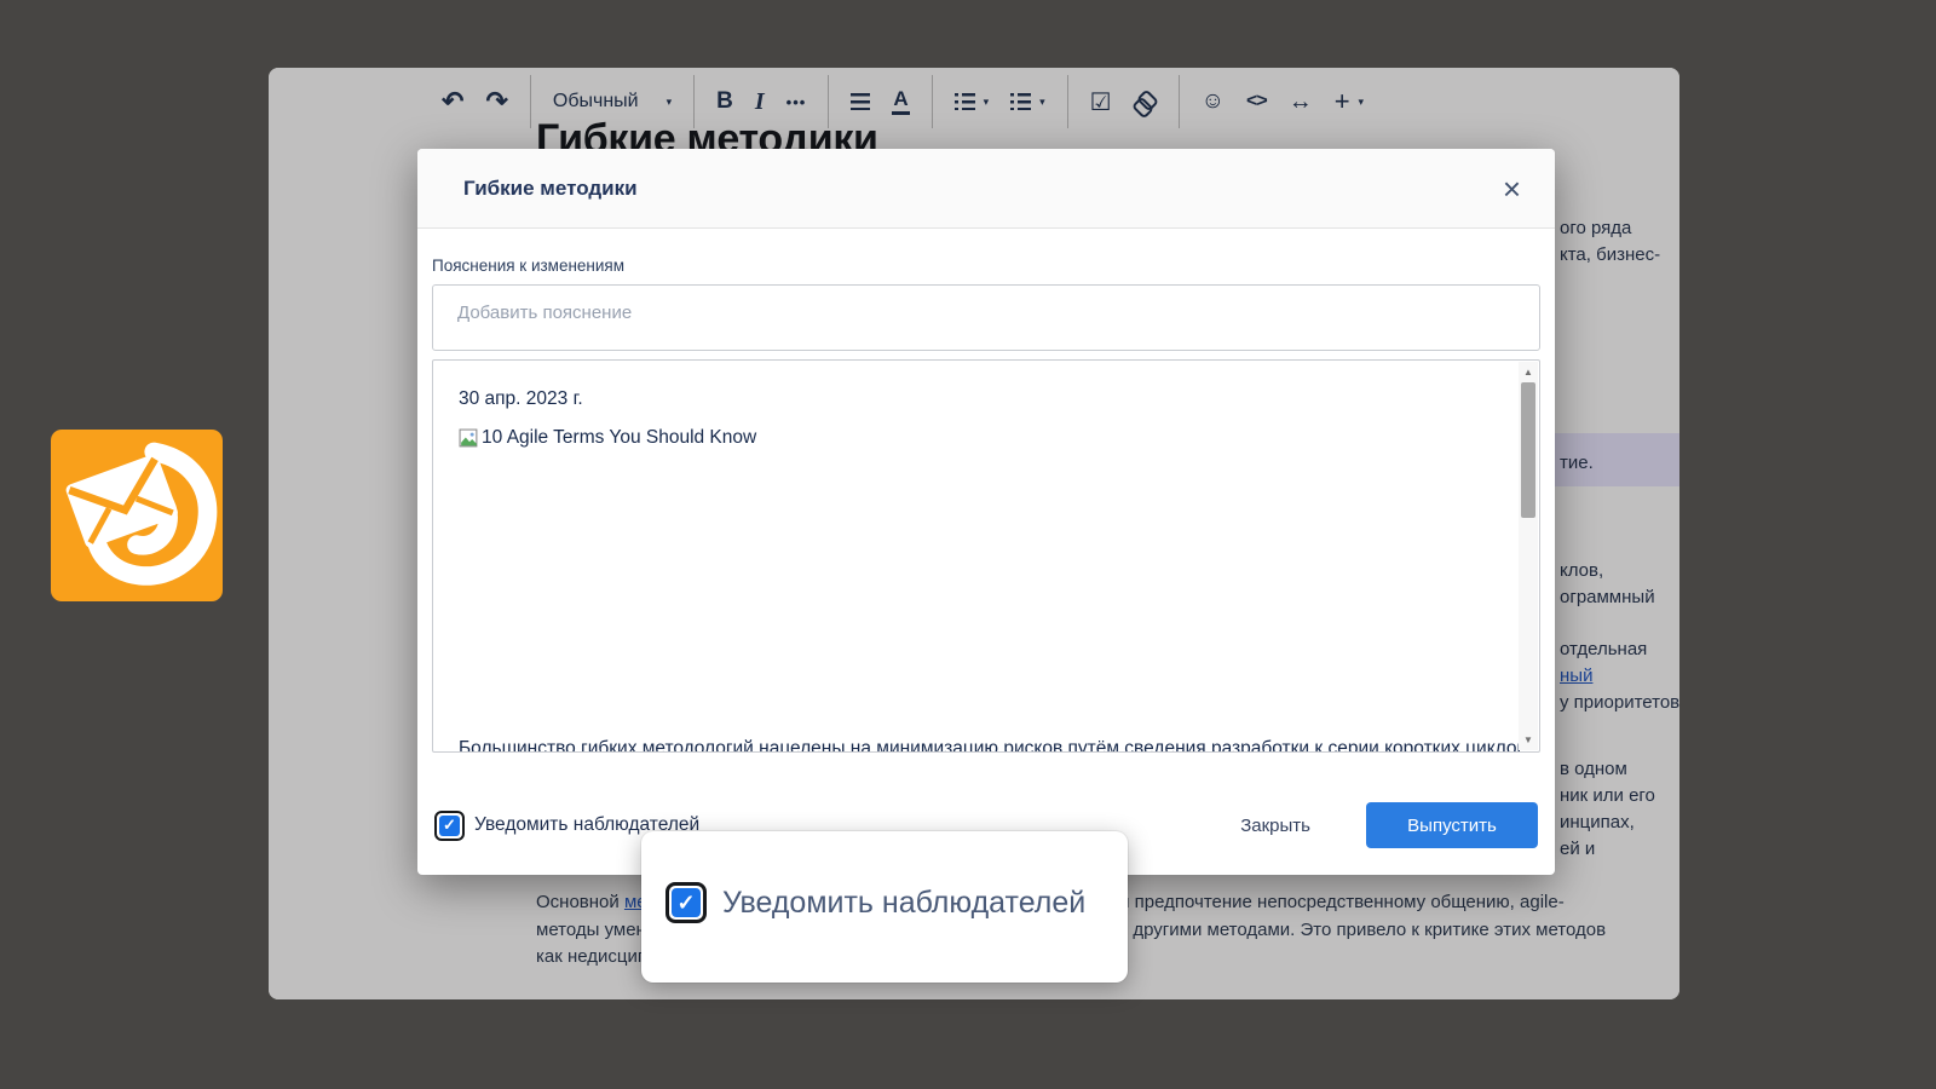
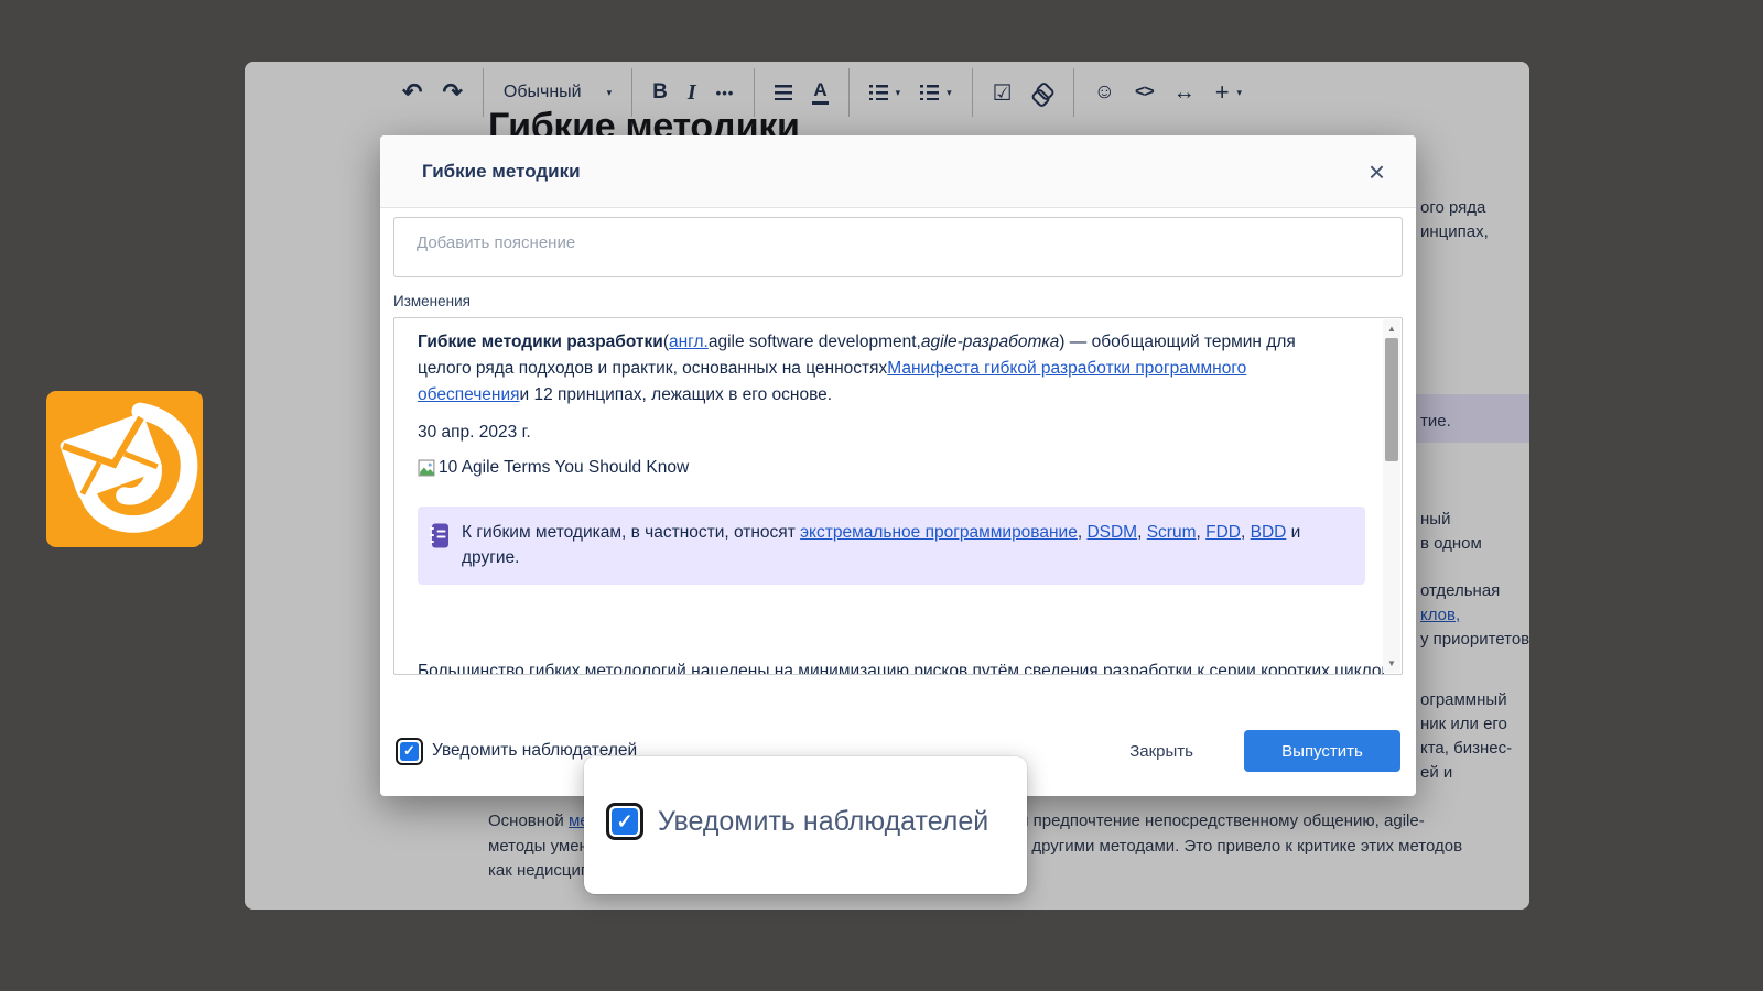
  ↶
  ↷
  Обычный
  ▾
  B
  I
  •••
  A
  ▾
  ▾
  ☑
  ☺
  <>
  ↔
  +
  ▾
  Гибкие методики
  ого ряда
- кта, бизнес-
+ инципах,
  тие.
- клов,
+ ный
- ограммный
+ в одном
  отдельная
- ный
+ клов,
  у приоритетов
- в одном
+ ограммный
  ник или его
- инципах,
+ кта, бизнес-
  ей и
  Гибкие методики
  ×
- Пояснения к изменениям
  Добавить пояснение
+ Изменения
+ Гибкие методики разработки(англ.agile software development,agile-разработка) — обобщающий термин для целого ряда подходов и практик, основанных на ценностяхМанифеста гибкой разработки программного обеспеченияи 12 принципах, лежащих в его основе.
  30 апр. 2023 г.
  10 Agile Terms You Should Know
+ К гибким методикам, в частности, относят экстремальное программирование, DSDM, Scrum, FDD, BDD и другие.
  Большинство гибких методологий нацелены на минимизацию рисков путём сведения разработки к серии коротких цикло
  ▲
  ▼
  ✓
  Уведомить наблюдателей
  Закрыть
  Выпустить
  ✓
  Уведомить наблюдателей
